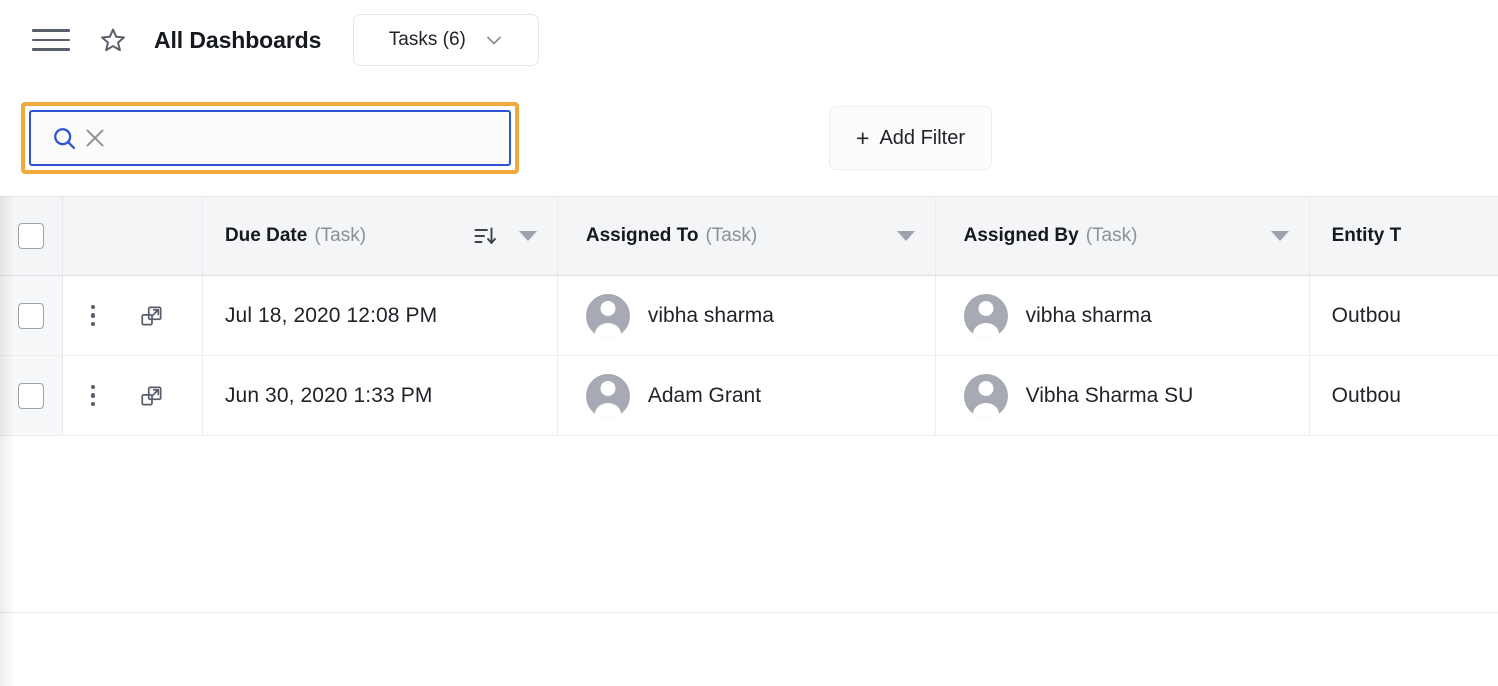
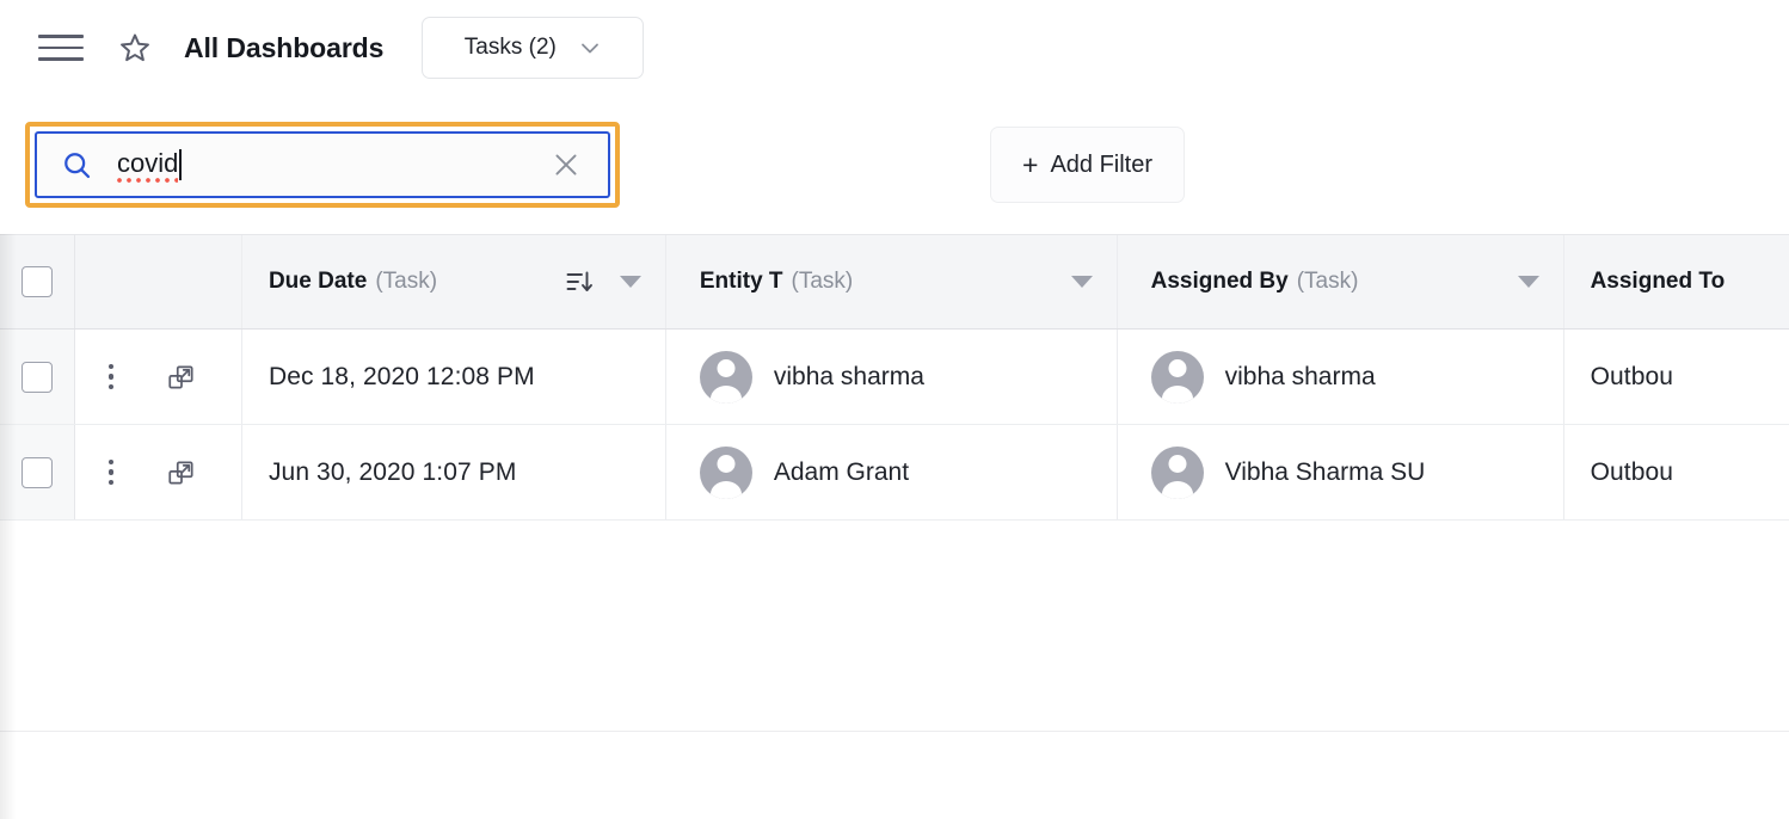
  All Dashboards
- Tasks (6)
+ Tasks (2)
+ covid
  +
  Add Filter
  Due Date
  (Task)
- Assigned To
+ Entity T
  (Task)
  Assigned By
  (Task)
- Entity T
+ Assigned To
- Jul 18, 2020 12:08 PM
+ Dec 18, 2020 12:08 PM
  vibha sharma
  vibha sharma
  Outbou
- Jun 30, 2020 1:33 PM
+ Jun 30, 2020 1:07 PM
  Adam Grant
  Vibha Sharma SU
  Outbou
